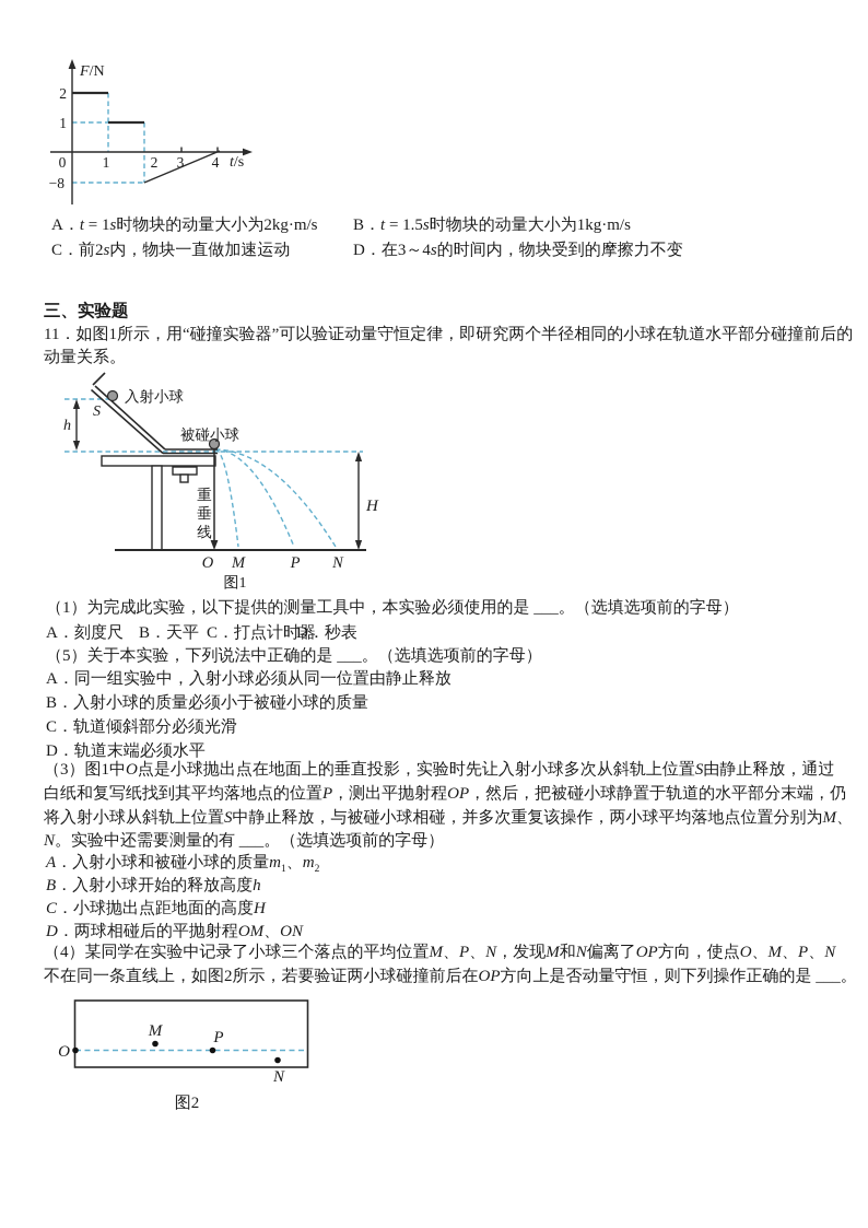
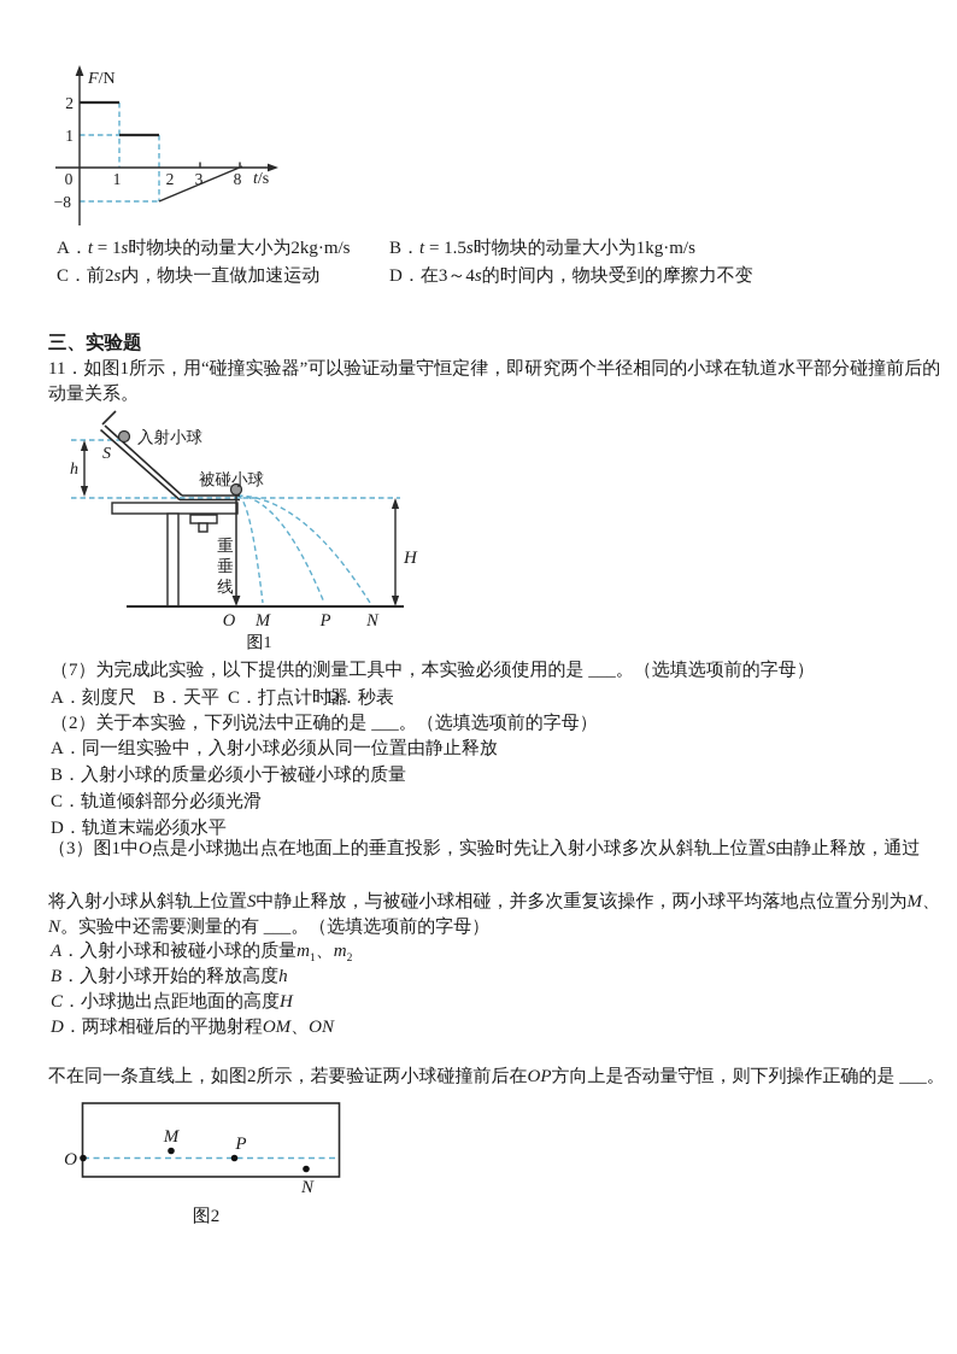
  F/N
  t/s
  0
  1
  2
  3
- 4
+ 8
  2
  1
  −8
  A．t = 1s时物块的动量大小为2kg·m/s
  B．t = 1.5s时物块的动量大小为1kg·m/s
  C．前2s内，物块一直做加速运动
  D．在3～4s的时间内，物块受到的摩擦力不变
  三、实验题
  11．如图1所示，用“碰撞实验器”可以验证动量守恒定律，即研究两个半径相同的小球在轨道水平部分碰撞前后的
  动量关系。
  入射小球
  被碰小球
  S
  h
  H
  重
  垂
  线
  O
  M
  P
  N
  图1
- （1）为完成此实验，以下提供的测量工具中，本实验必须使用的是 ___。（选填选项前的字母）
+ （7）为完成此实验，以下提供的测量工具中，本实验必须使用的是 ___。（选填选项前的字母）
  A．刻度尺
  B．天平
  C．打点计时器
  D．秒表
- （5）关于本实验，下列说法中正确的是 ___。（选填选项前的字母）
+ （2）关于本实验，下列说法中正确的是 ___。（选填选项前的字母）
  A．同一组实验中，入射小球必须从同一位置由静止释放
  B．入射小球的质量必须小于被碰小球的质量
  C．轨道倾斜部分必须光滑
  D．轨道末端必须水平
  （3）图1中O点是小球抛出点在地面上的垂直投影，实验时先让入射小球多次从斜轨上位置S由静止释放，通过
- 白纸和复写纸找到其平均落地点的位置P，测出平抛射程OP，然后，把被碰小球静置于轨道的水平部分末端，仍
  将入射小球从斜轨上位置S中静止释放，与被碰小球相碰，并多次重复该操作，两小球平均落地点位置分别为M、
  N。实验中还需要测量的有 ___。（选填选项前的字母）
  A．入射小球和被碰小球的质量m1、m2
  B．入射小球开始的释放高度h
  C．小球抛出点距地面的高度H
  D．两球相碰后的平抛射程OM、ON
- （4）某同学在实验中记录了小球三个落点的平均位置M、P、N，发现M和N偏离了OP方向，使点O、M、P、N
  不在同一条直线上，如图2所示，若要验证两小球碰撞前后在OP方向上是否动量守恒，则下列操作正确的是 ___。
  O
  M
  P
  N
  图2
